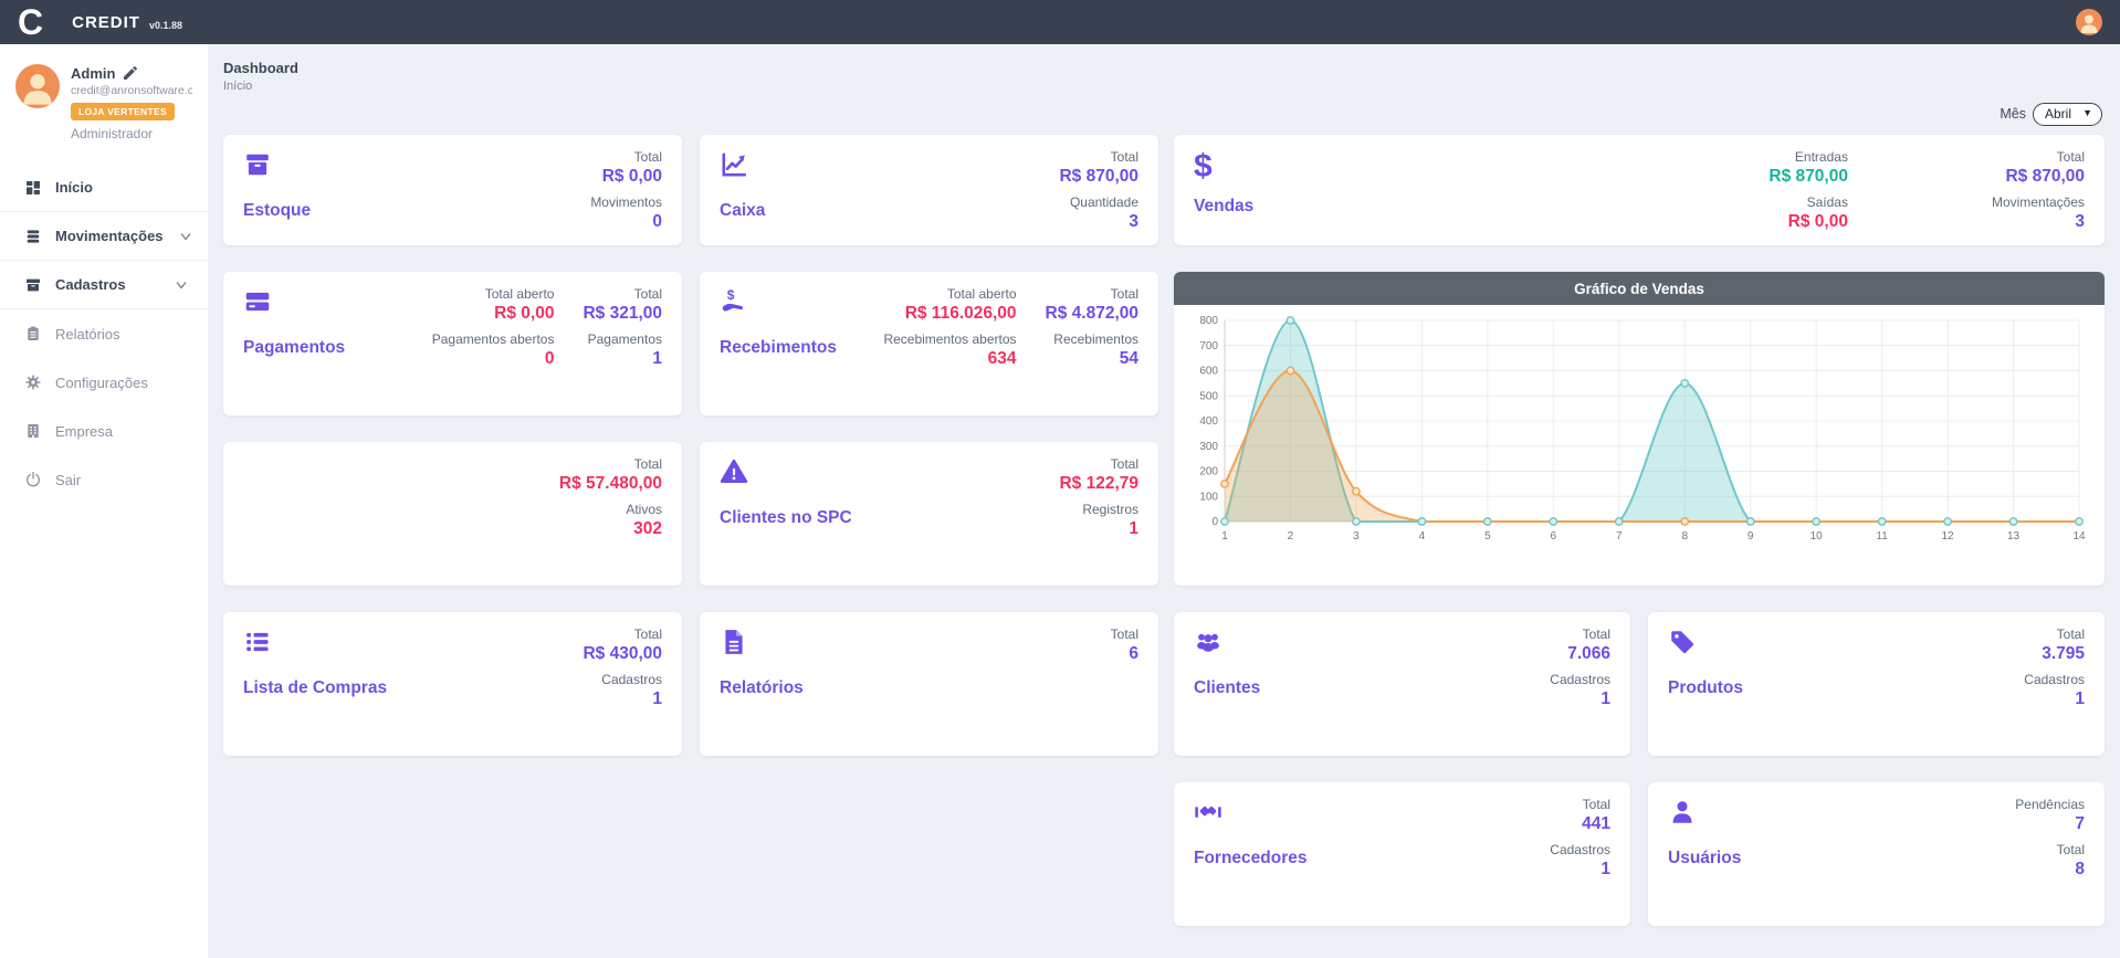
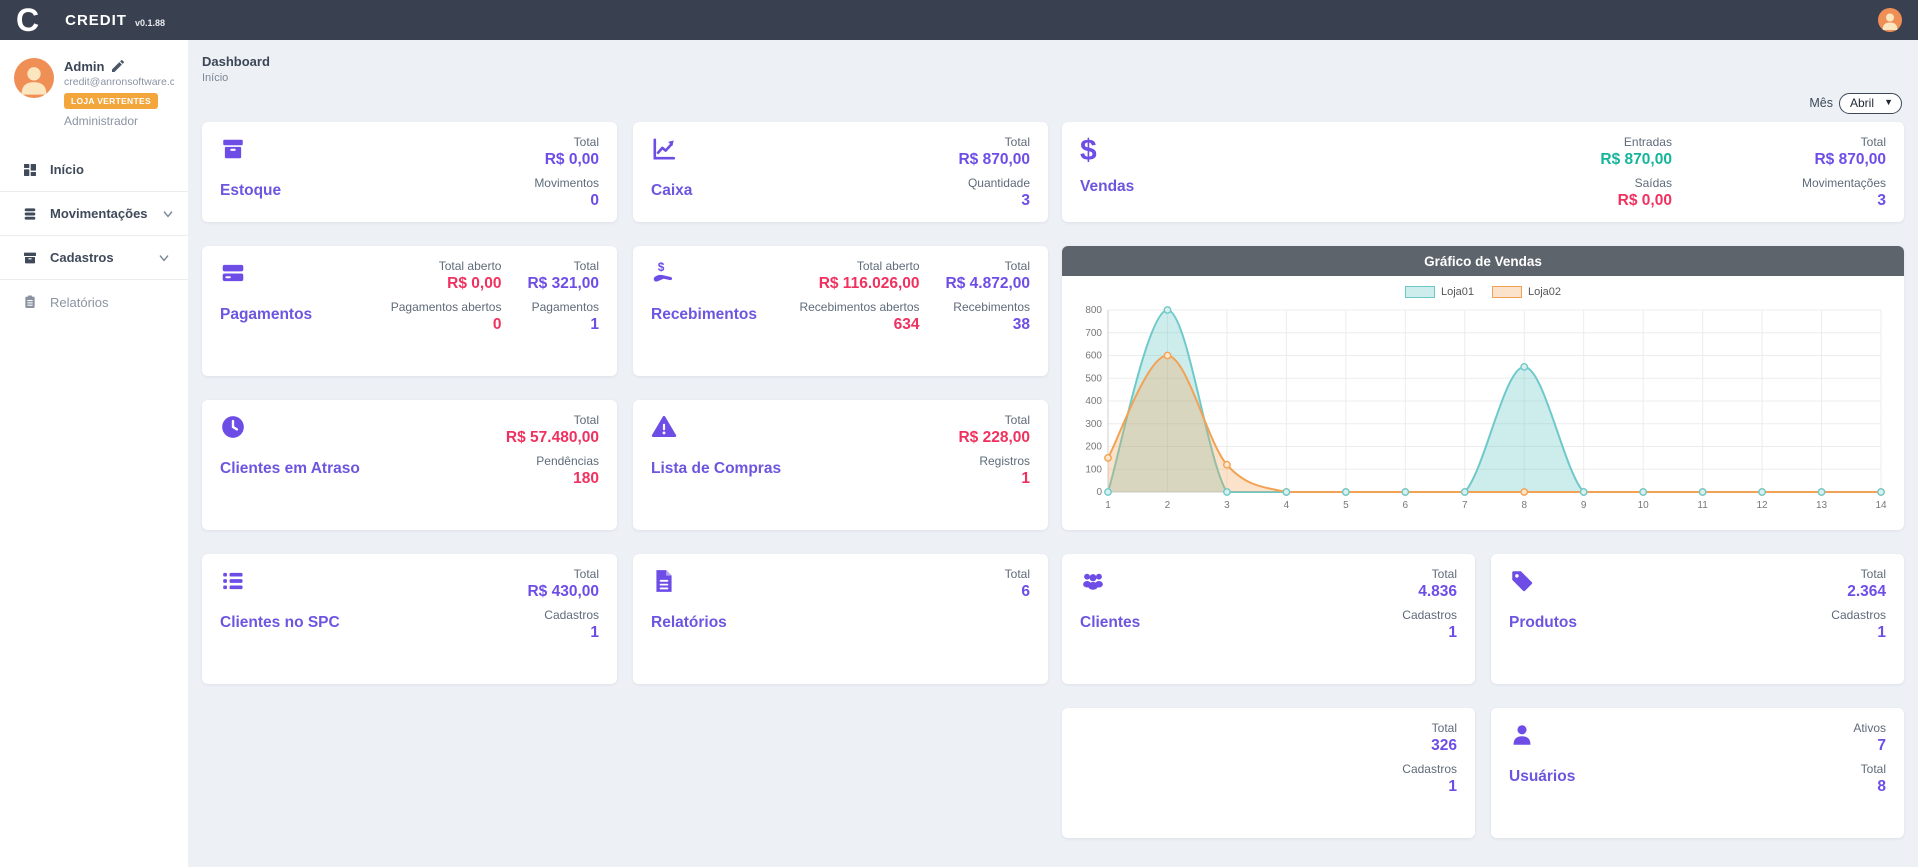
  C
  CREDIT
  v0.1.88
  Admin
  credit@anronsoftware.c
  LOJA VERTENTES
  Administrador
  Início
  Movimentações
  Cadastros
  Relatórios
- Configurações
- Empresa
- Sair
  Dashboard
  Início
  Mês
  Abril
  Estoque
  Total
  R$ 0,00
  Movimentos
  0
  Caixa
  Total
  R$ 870,00
  Quantidade
  3
  Pagamentos
  Total aberto
  R$ 0,00
  Pagamentos abertos
  0
  Total
  R$ 321,00
  Pagamentos
  1
  $
  Recebimentos
  Total aberto
  R$ 116.026,00
  Recebimentos abertos
  634
  Total
  R$ 4.872,00
  Recebimentos
- 54
+ 38
+ Clientes em Atraso
  Total
  R$ 57.480,00
- Ativos
+ Pendências
- 302
+ 180
- Clientes no SPC
+ Lista de Compras
  Total
- R$ 122,79
+ R$ 228,00
  Registros
  1
- Lista de Compras
+ Clientes no SPC
  Total
  R$ 430,00
  Cadastros
  1
  Relatórios
  Total
  6
  $
  Vendas
  Entradas
  R$ 870,00
  Saídas
  R$ 0,00
  Total
  R$ 870,00
  Movimentações
  3
  Gráfico de Vendas
+ Loja01
+ Loja02
  0
  100
  200
  300
  400
  500
  600
  700
  800
  1
  2
  3
  4
  5
  6
  7
  8
  9
  10
  11
  12
  13
  14
  Clientes
  Total
- 7.066
+ 4.836
  Cadastros
  1
  Produtos
  Total
- 3.795
+ 2.364
  Cadastros
  1
- Fornecedores
  Total
- 441
+ 326
  Cadastros
  1
  Usuários
- Pendências
+ Ativos
  7
  Total
  8
